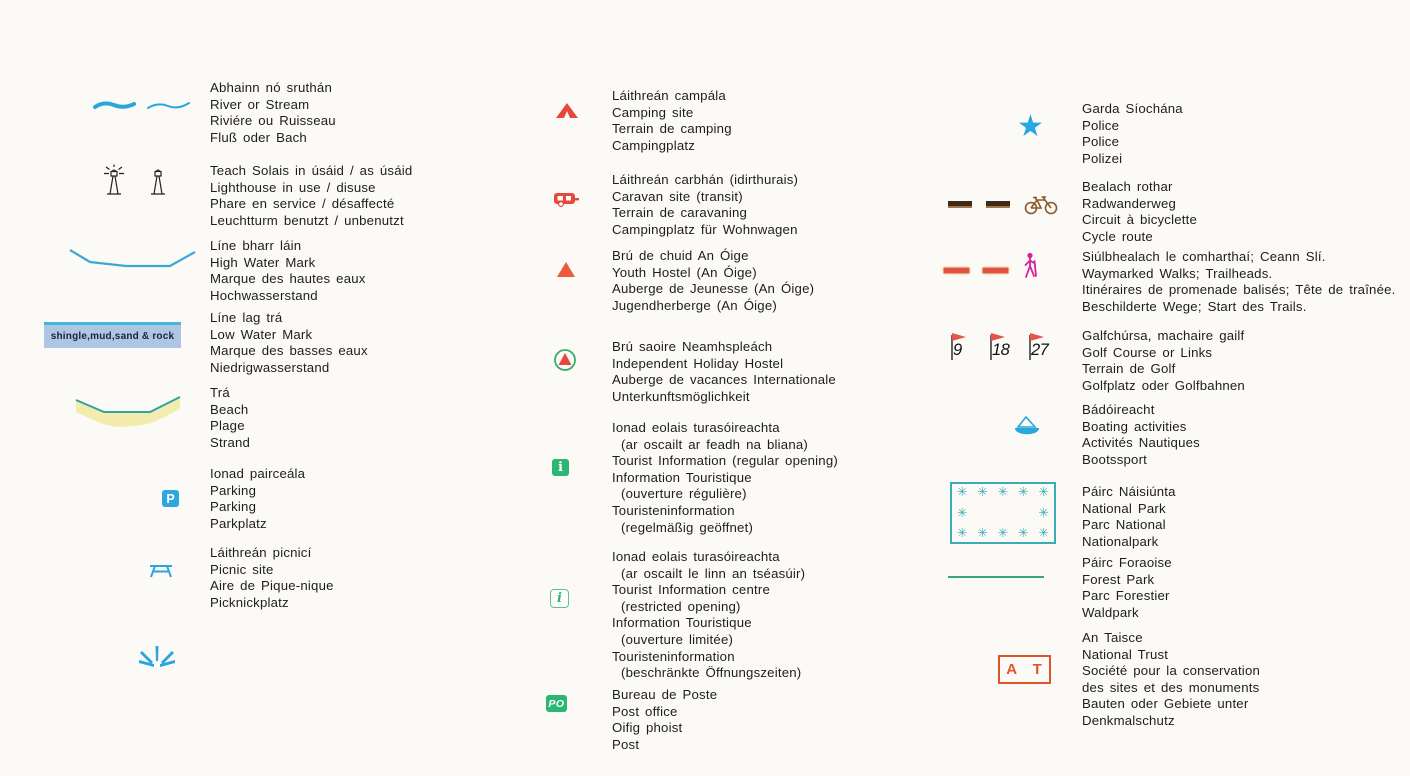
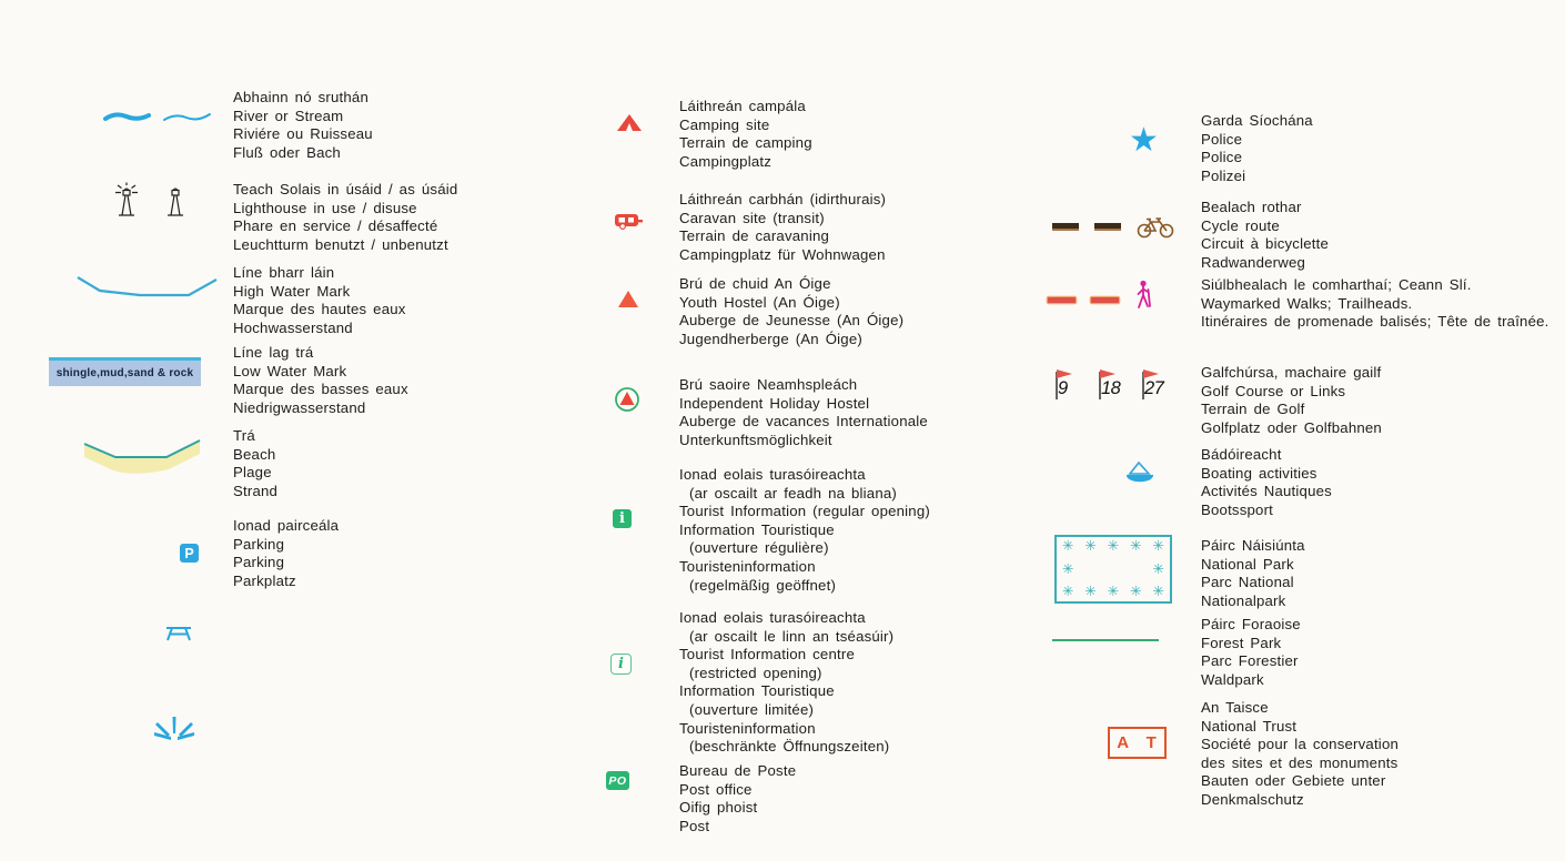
  Abhainn nó sruthán
  River or Stream
  Riviére ou Ruisseau
  Fluß oder Bach
  Teach Solais in úsáid / as úsáid
  Lighthouse in use / disuse
  Phare en service / désaffecté
  Leuchtturm benutzt / unbenutzt
  Líne bharr láin
  High Water Mark
  Marque des hautes eaux
  Hochwasserstand
  shingle,mud,sand & rock
  Líne lag trá
  Low Water Mark
  Marque des basses eaux
  Niedrigwasserstand
  Trá
  Beach
  Plage
  Strand
  P
  Ionad pairceála
  Parking
  Parking
  Parkplatz
- Láithreán picnicí
- Picnic site
- Aire de Pique-nique
- Picknickplatz
  Láithreán campála
  Camping site
  Terrain de camping
  Campingplatz
  Láithreán carbhán (idirthurais)
  Caravan site (transit)
  Terrain de caravaning
  Campingplatz für Wohnwagen
  Brú de chuid An Óige
  Youth Hostel (An Óige)
  Auberge de Jeunesse (An Óige)
  Jugendherberge (An Óige)
  Brú saoire Neamhspleách
  Independent Holiday Hostel
  Auberge de vacances Internationale
  Unterkunftsmöglichkeit
  i
  Ionad eolais turasóireachta
  (ar oscailt ar feadh na bliana)
  Tourist Information (regular opening)
  Information Touristique
  (ouverture régulière)
  Touristeninformation
  (regelmäßig geöffnet)
  i
  Ionad eolais turasóireachta
  (ar oscailt le linn an tséasúir)
  Tourist Information centre
  (restricted opening)
  Information Touristique
  (ouverture limitée)
  Touristeninformation
  (beschränkte Öffnungszeiten)
  PO
  Bureau de Poste
  Post office
  Oifig phoist
  Post
  ★
  Garda Síochána
  Police
  Police
  Polizei
  Bealach rothar
- Radwanderweg
+ Cycle route
  Circuit à bicyclette
- Cycle route
+ Radwanderweg
  Siúlbhealach le comharthaí; Ceann Slí.
  Waymarked Walks; Trailheads.
  Itinéraires de promenade balisés; Tête de traînée.
- Beschilderte Wege; Start des Trails.
  9
  18
  27
  Galfchúrsa, machaire gailf
  Golf Course or Links
  Terrain de Golf
  Golfplatz oder Golfbahnen
  Bádóireacht
  Boating activities
  Activités Nautiques
  Bootssport
  ✳
  ✳
  ✳
  ✳
  ✳
  ✳
  ✳
  ✳
  ✳
  ✳
  ✳
  ✳
  Páirc Náisiúnta
  National Park
  Parc National
  Nationalpark
  Páirc Foraoise
  Forest Park
  Parc Forestier
  Waldpark
  A T
  An Taisce
  National Trust
  Société pour la conservation
  des sites et des monuments
  Bauten oder Gebiete unter
  Denkmalschutz
